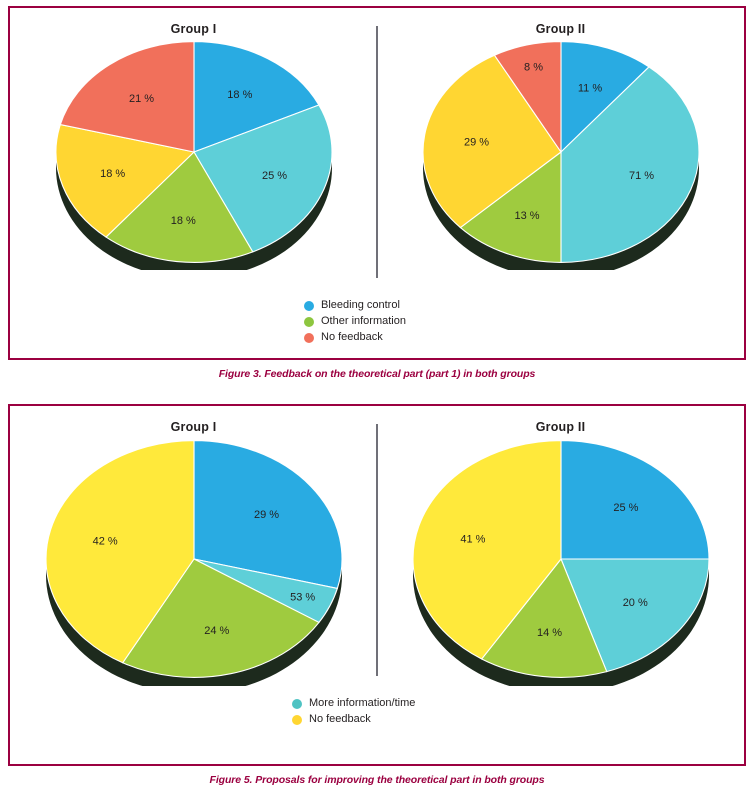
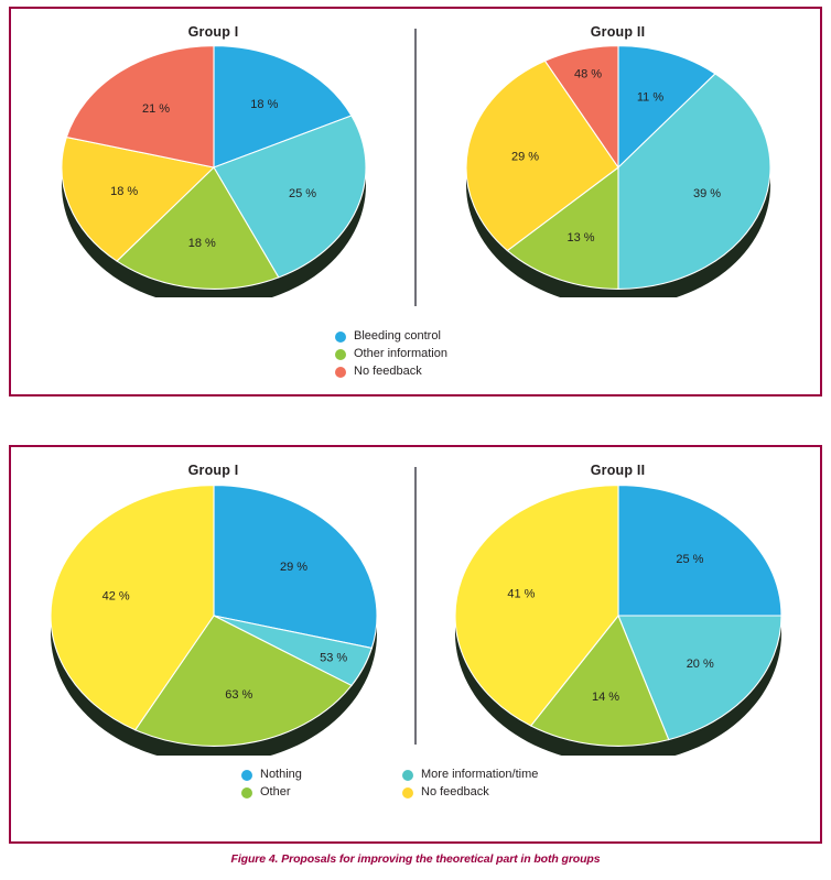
  Group I
  18 %
  25 %
  18 %
  18 %
  21 %
  Group II
  11 %
- 71 %
+ 39 %
  13 %
  29 %
- 8 %
+ 48 %
  Bleeding control
  Other information
  No feedback
- Figure 3. Feedback on the theoretical part (part 1) in both groups
  Group I
  29 %
  53 %
- 24 %
+ 63 %
  42 %
  Group II
  25 %
  20 %
  14 %
  41 %
+ Nothing
+ Other
  More information/time
  No feedback
- Figure 5. Proposals for improving the theoretical part in both groups
+ Figure 4. Proposals for improving the theoretical part in both groups
